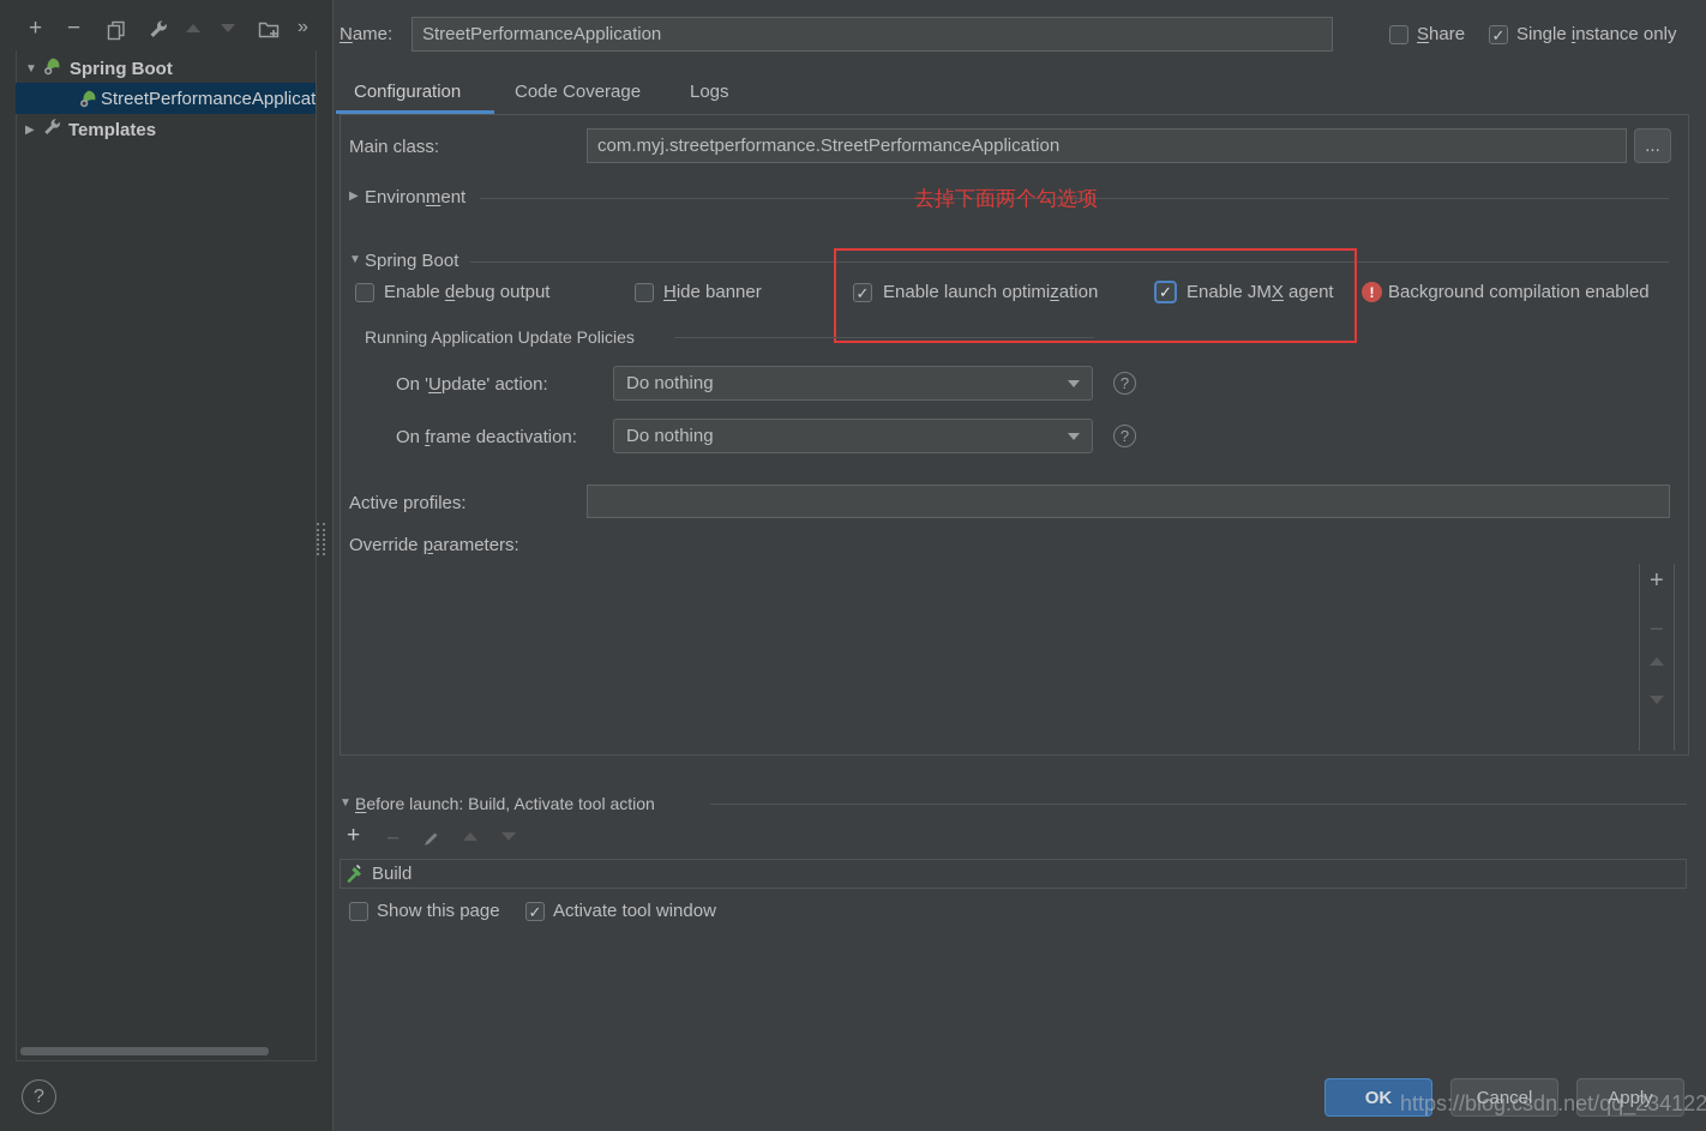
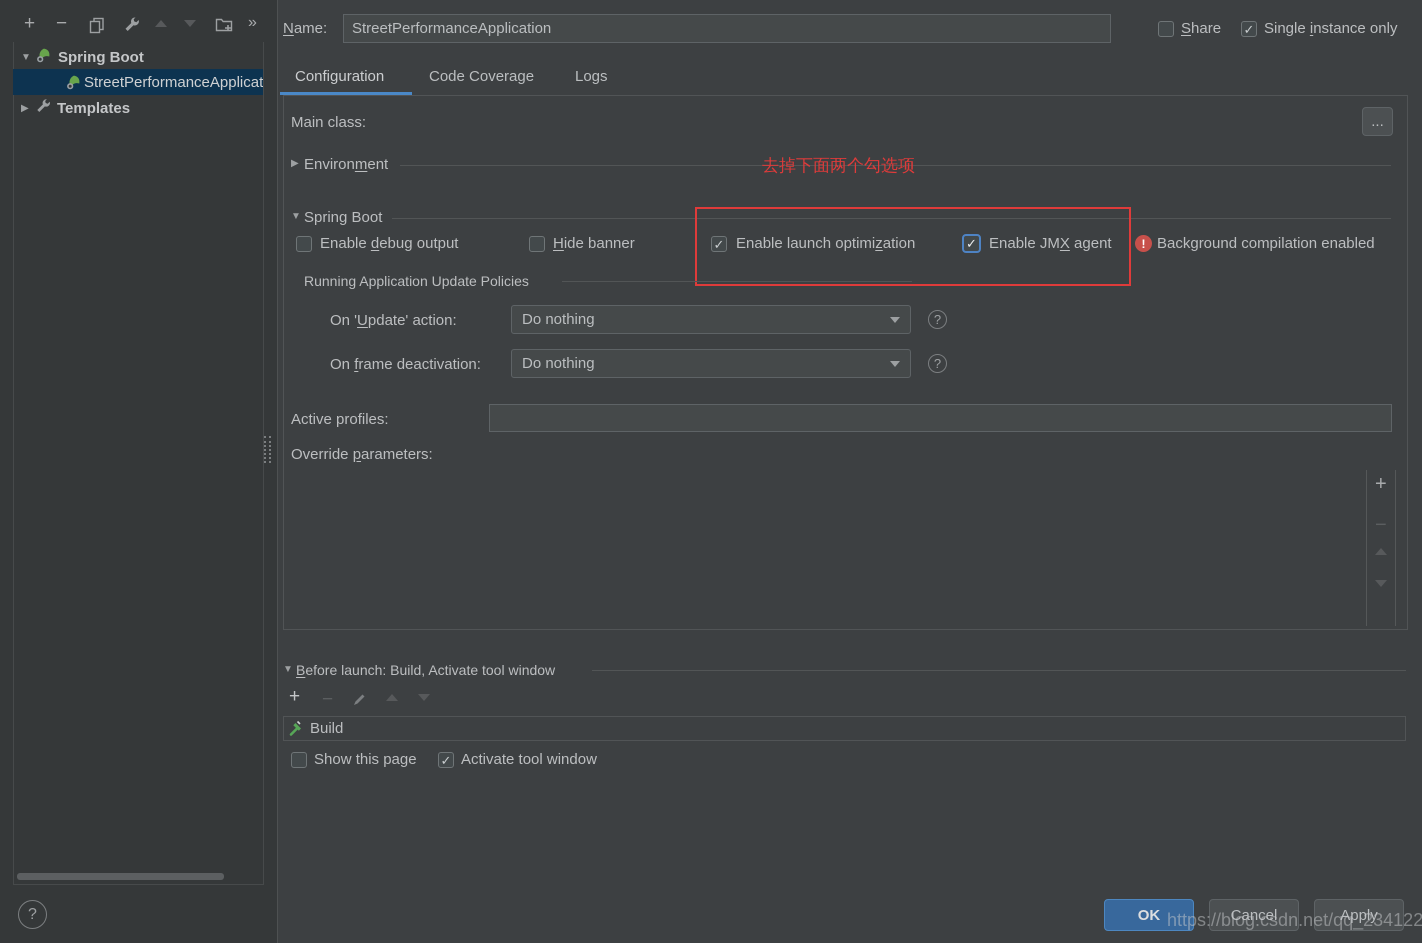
  +
  −
  »
  ▼
  Spring Boot
  StreetPerformanceApplicat
  ▶
  Templates
  Name:
  StreetPerformanceApplication
  Share
  ✓
  Single instance only
  Configuration
  Code Coverage
  Logs
  Main class:
- com.myj.streetperformance.StreetPerformanceApplication
  ...
  ▶
  Environment
  去掉下面两个勾选项
  ▼
  Spring Boot
  Enable debug output
  Hide banner
  ✓
  Enable launch optimization
  ✓
  Enable JMX agent
  !
  Background compilation enabled
  Running Application Update Policies
  On 'Update' action:
  Do nothing
  ?
  On frame deactivation:
  Do nothing
  ?
  Active profiles:
  Override parameters:
  +
  −
  ▼
- Before launch: Build, Activate tool action
+ Before launch: Build, Activate tool window
  +
  −
  Build
  Show this page
  ✓
  Activate tool window
  ?
  OK
  Cancel
  Apply
  https://blog.csdn.net/qq_234122
